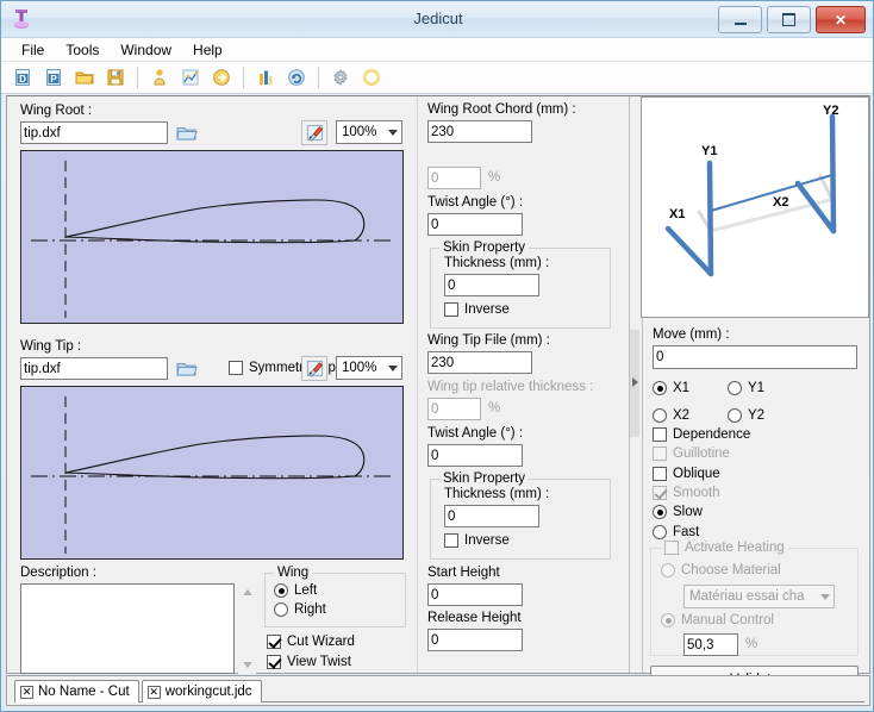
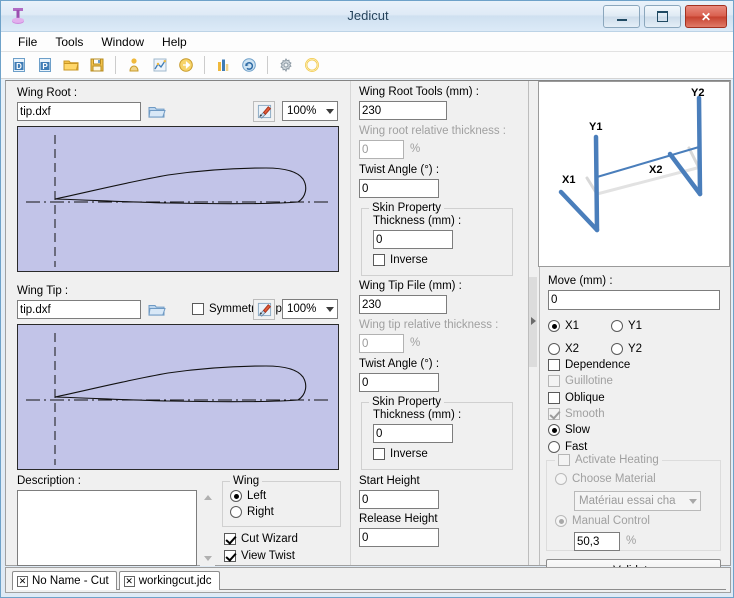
  Jedicut
  ✕
  File
  Tools
  Window
  Help
  D
  P
  Wing Root :
  tip.dxf
  100%
  Wing Tip :
  tip.dxf
  100%
  Description :
  Wing
  Left
  Right
  Cut Wizard
  View Twist
- Wing Root Chord (mm) :
+ Wing Root Tools (mm) :
  230
+ Wing root relative thickness :
  0
  %
  Twist Angle (°) :
  0
  Skin Property
  Thickness (mm) :
  0
  Inverse
  Wing Tip File (mm) :
  230
  Wing tip relative thickness :
  0
  %
  Twist Angle (°) :
  0
  Skin Property
  Thickness (mm) :
  0
  Inverse
  Start Height
  0
  Release Height
  0
  X1
  Y1
  X2
  Y2
  Move (mm) :
  0
  X1
  Y1
  X2
  Y2
  Dependence
  Guillotine
  Oblique
  Smooth
  Slow
  Fast
  Activate Heating
  Choose Material
  Matériau essai cha
  Manual Control
  50,3
  %
  ✕
  No Name - Cut
  ✕
  workingcut.jdc
